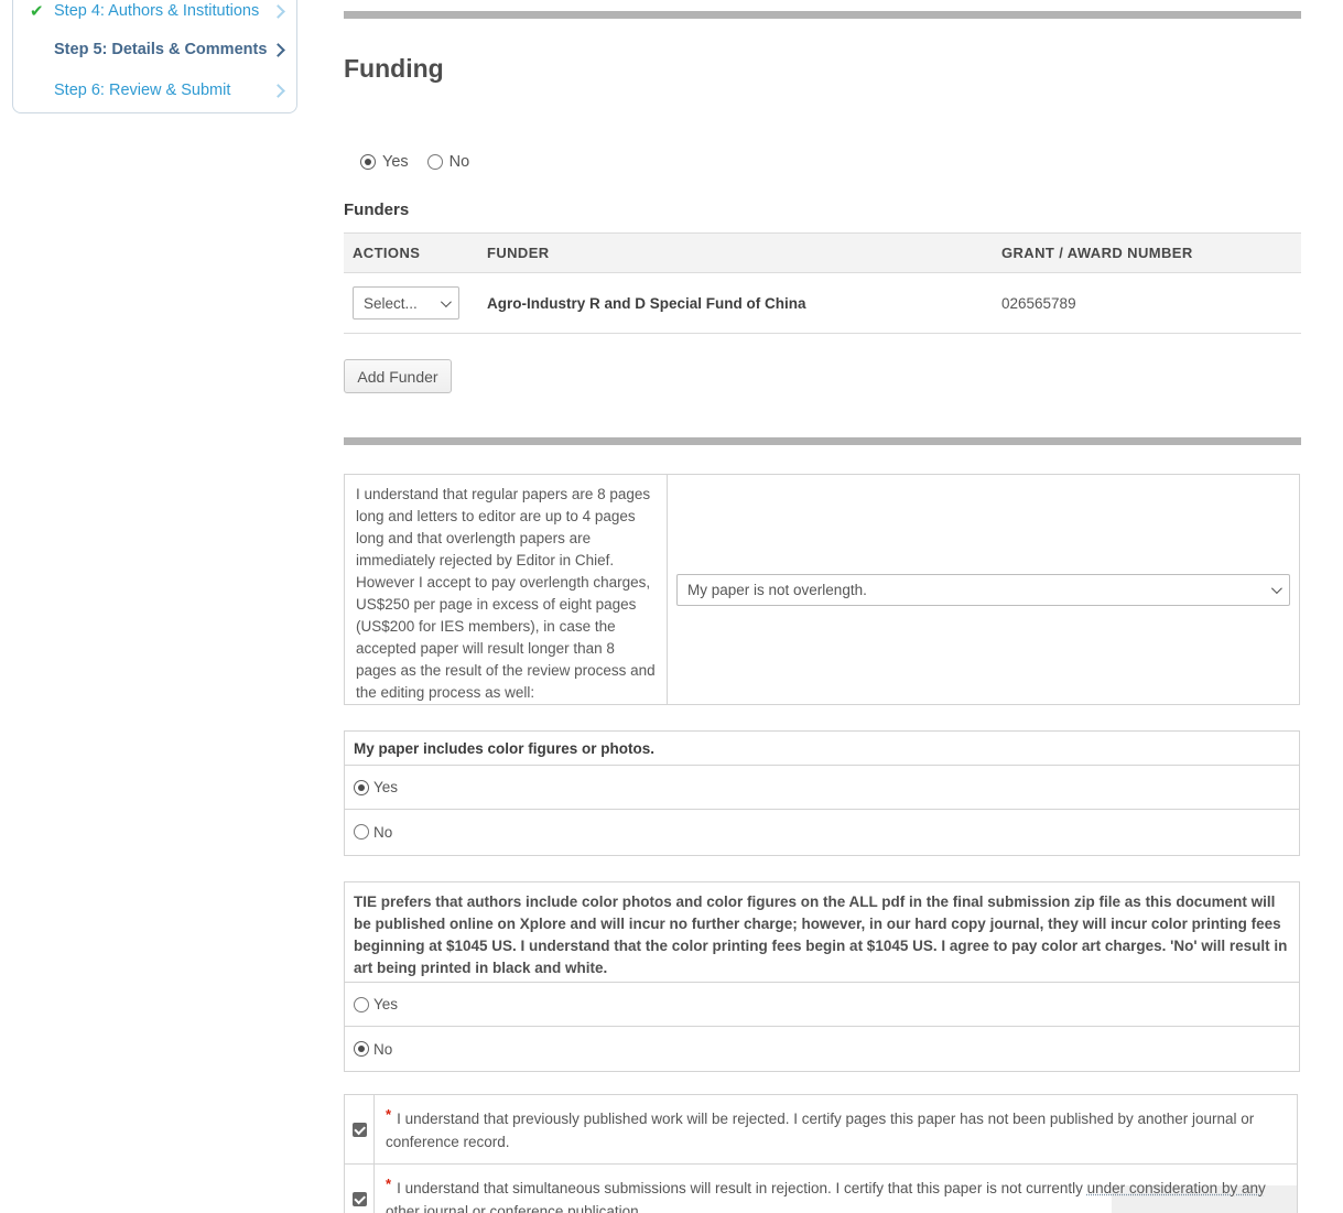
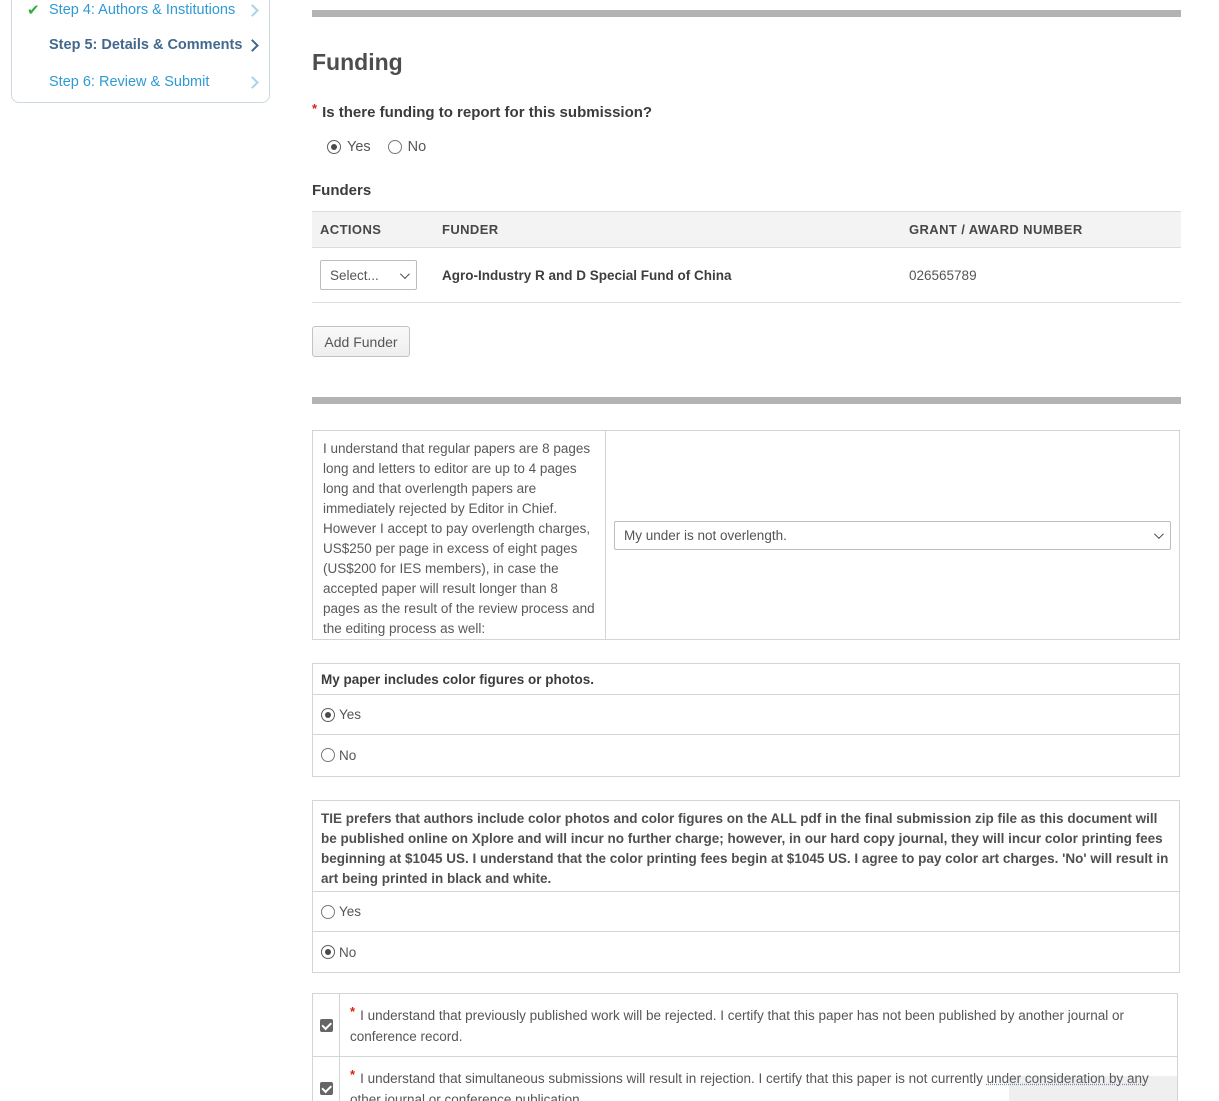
  Step 4: Authors & Institutions
  Step 5: Details & Comments
  Step 6: Review & Submit
  Funding
+ * Is there funding to report for this submission?
  Yes
  No
  Funders
  ACTIONS
  FUNDER
  GRANT / AWARD NUMBER
  Select...
  Agro-Industry R and D Special Fund of China
  026565789
  Add Funder
  I understand that regular papers are 8 pages long and letters to editor are up to 4 pages long and that overlength papers are immediately rejected by Editor in Chief. However I accept to pay overlength charges, US$250 per page in excess of eight pages (US$200 for IES members), in case the accepted paper will result longer than 8 pages as the result of the review process and the editing process as well:
- My paper is not overlength.
+ My under is not overlength.
  My paper includes color figures or photos.
  Yes
  No
  TIE prefers that authors include color photos and color figures on the ALL pdf in the final submission zip file as this document will be published online on Xplore and will incur no further charge; however, in our hard copy journal, they will incur color printing fees beginning at $1045 US. I understand that the color printing fees begin at $1045 US. I agree to pay color art charges. 'No' will result in art being printed in black and white.
  Yes
  No
- * I understand that previously published work will be rejected. I certify pages this paper has not been published by another journal or conference record.
+ * I understand that previously published work will be rejected. I certify that this paper has not been published by another journal or conference record.
  * I understand that simultaneous submissions will result in rejection. I certify that this paper is not currently under consideration by any other journal or conference publication.
